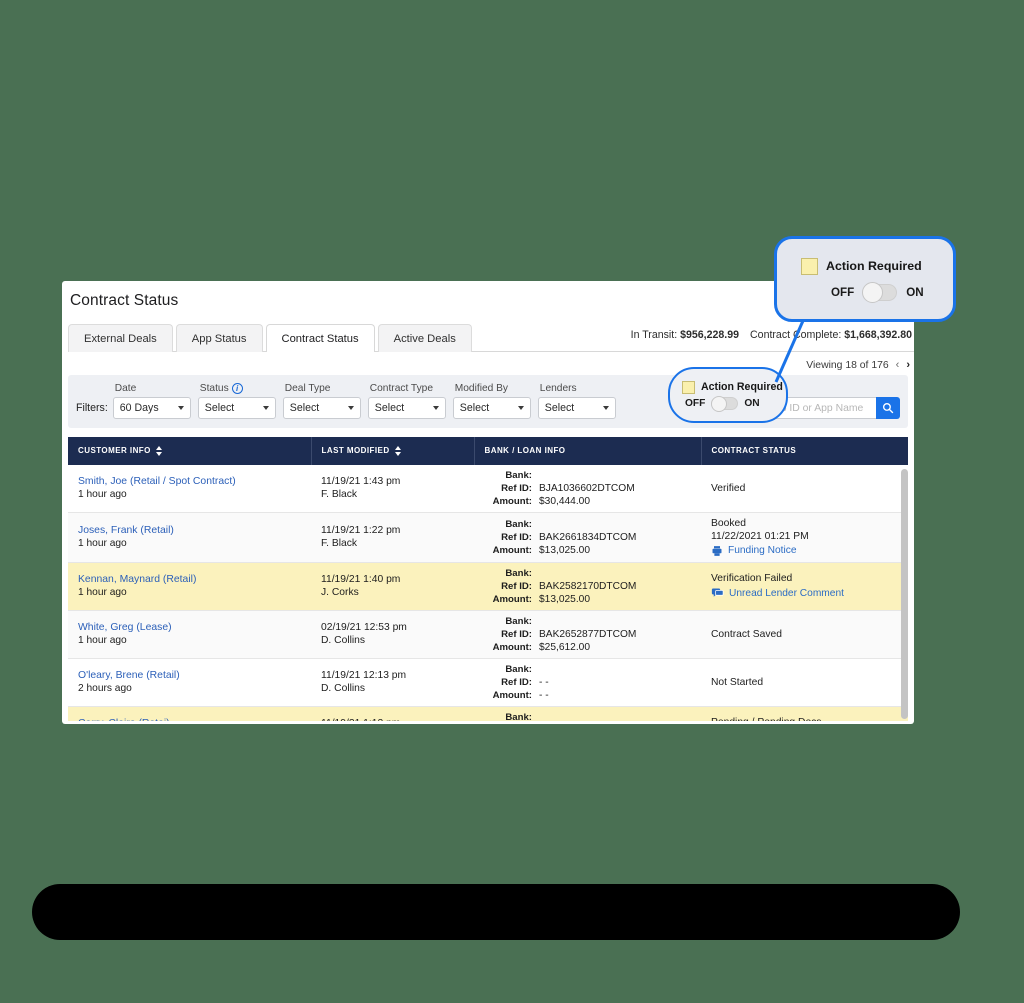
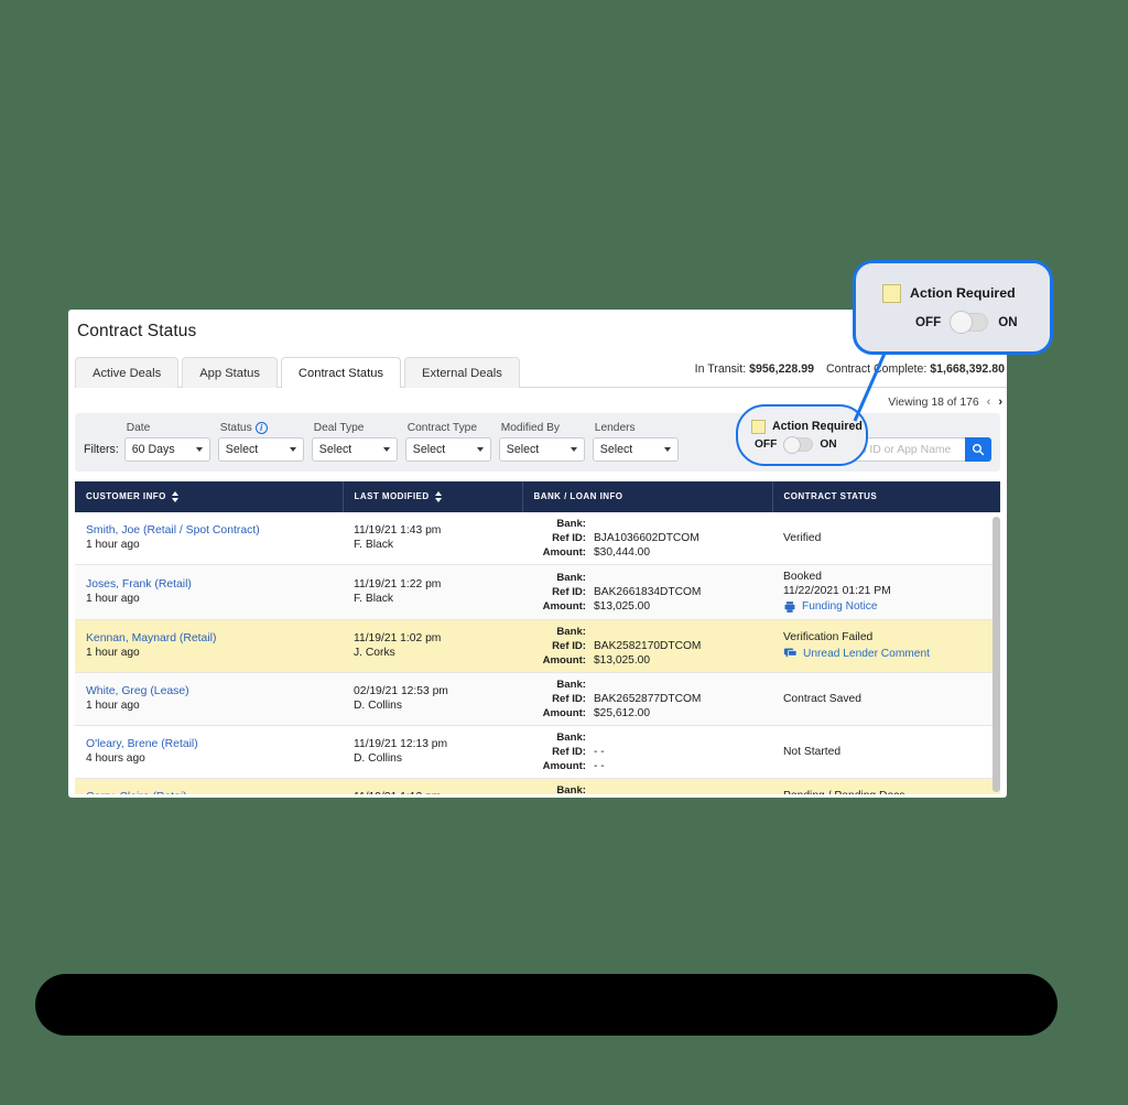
  Contract Status
- External Deals
+ Active Deals
  App Status
  Contract Status
- Active Deals
+ External Deals
  In Transit: $956,228.99
  Contractomplete: $1,668,392.80
  Viewing 18 of 176
  ‹
  ›
  Filters:
  Date
  60 Days
  Status
  i
  Select
  Deal Type
  Select
  Contract Type
  Select
  Modified By
  Select
  Lenders
  Select
  Action Required
  OFF
  ON
  ID or App Name
  CUSTOMER INFO	LAST MODIFIED	BANK / LOAN INFO	CONTRACT STATUS
  Smith, Joe (Retail / Spot Contract)1 hour ago	11/19/21 1:43 pmF. Black	Bank:Ref ID: BJA1036602DTCOMAmount: $30,444.00	Verified
  Joses, Frank (Retail)1 hour ago	11/19/21 1:22 pmF. Black	Bank:Ref ID: BAK2661834DTCOMAmount: $13,025.00	Booked11/22/2021 01:21 PMFunding Notice
- Kennan, Maynard (Retail)1 hour ago	11/19/21 1:40 pmJ. Corks	Bank:Ref ID: BAK2582170DTCOMAmount: $13,025.00	Verification FailedUnread Lender Comment
+ Kennan, Maynard (Retail)1 hour ago	11/19/21 1:02 pmJ. Corks	Bank:Ref ID: BAK2582170DTCOMAmount: $13,025.00	Verification FailedUnread Lender Comment
  White, Greg (Lease)1 hour ago	02/19/21 12:53 pmD. Collins	Bank:Ref ID: BAK2652877DTCOMAmount: $25,612.00	Contract Saved
- O'leary, Brene (Retail)2 hours ago	11/19/21 12:13 pmD. Collins	Bank:Ref ID: - -Amount: - -	Not Started
+ O'leary, Brene (Retail)4 hours ago	11/19/21 12:13 pmD. Collins	Bank:Ref ID: - -Amount: - -	Not Started
  Action Required
  OFF
  ON
